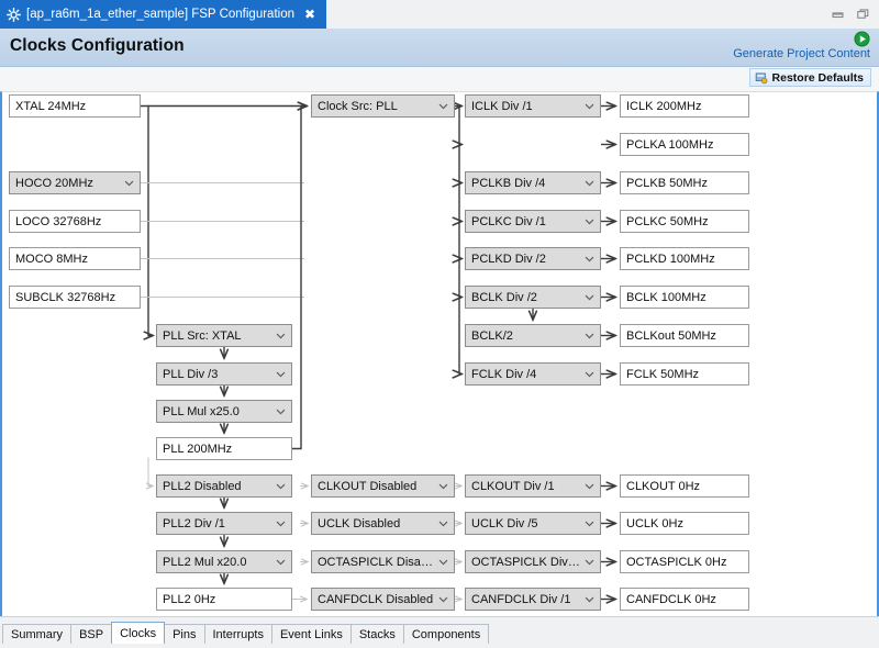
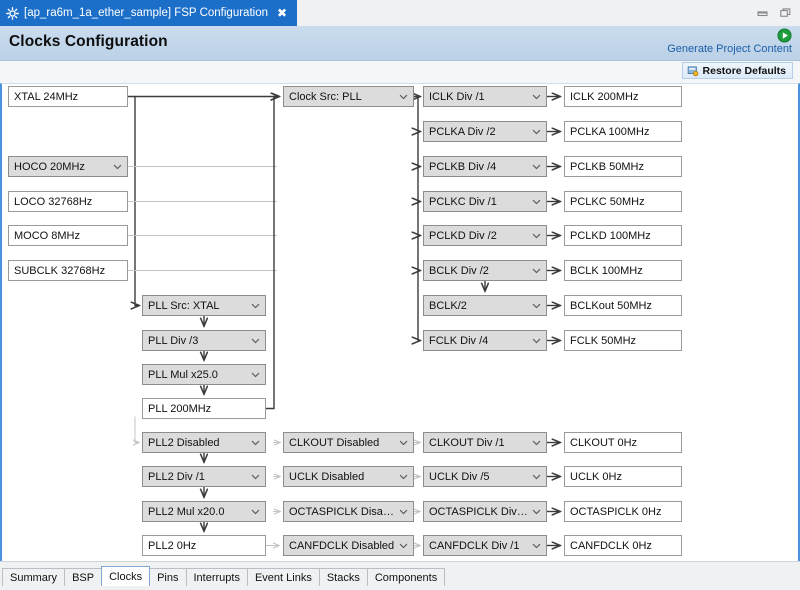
  [ap_ra6m_1a_ether_sample] FSP Configuration
  ✖
  Clocks Configuration
  Generate Project Content
  Restore Defaults
  XTAL 24MHz
  HOCO 20MHz
  LOCO 32768Hz
  MOCO 8MHz
  SUBCLK 32768Hz
  PLL Src: XTAL
  PLL Div /3
  PLL Mul x25.0
  PLL 200MHz
  PLL2 Disabled
  PLL2 Div /1
  PLL2 Mul x20.0
  PLL2 0Hz
  ICLK Div /1
+ PCLKA Div /2
  PCLKB Div /4
  PCLKC Div /1
  PCLKD Div /2
  BCLK Div /2
  BCLK/2
  FCLK Div /4
  ICLK 200MHz
  PCLKA 100MHz
  PCLKB 50MHz
  PCLKC 50MHz
  PCLKD 100MHz
  BCLK 100MHz
  BCLKout 50MHz
  FCLK 50MHz
  CLKOUT Disabled
  UCLK Disabled
  OCTASPICLK Disable
  CANFDCLK Disabled
  CLKOUT Div /1
  UCLK Div /5
  OCTASPICLK Div /1
  CANFDCLK Div /1
  CLKOUT 0Hz
  UCLK 0Hz
  OCTASPICLK 0Hz
  CANFDCLK 0Hz
  Clock Src: PLL
  Summary
  BSP
  Clocks
  Pins
  Interrupts
  Event Links
  Stacks
  Components
